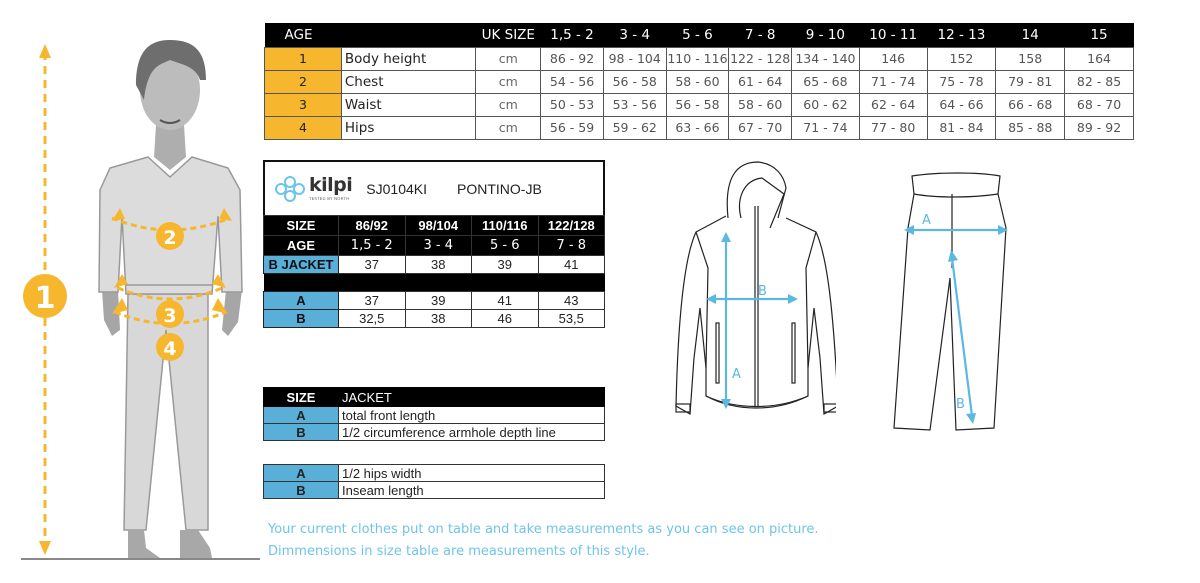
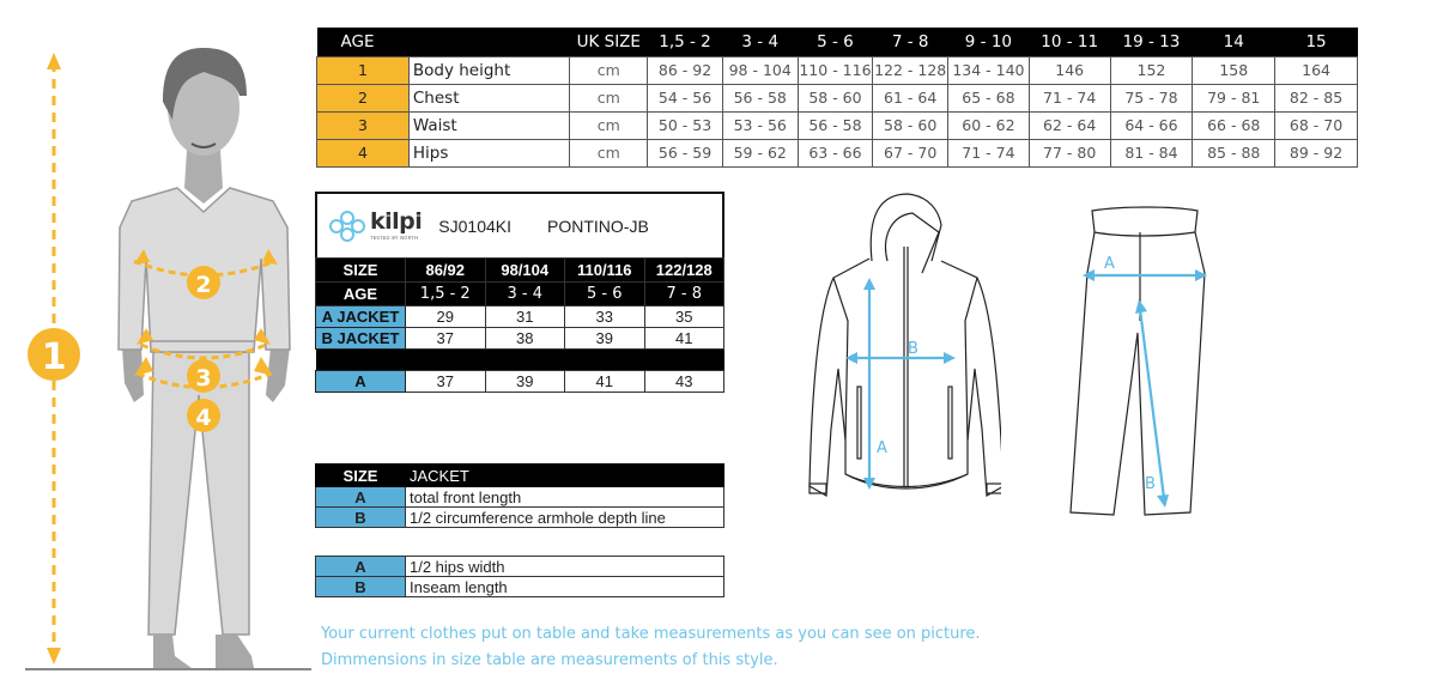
  1
  2
  3
  4
- AGE	UK SIZE	1,5 - 2	3 - 4	5 - 6	7 - 8	9 - 10	10 - 11	12 - 13	14	15
+ AGE	UK SIZE	1,5 - 2	3 - 4	5 - 6	7 - 8	9 - 10	10 - 11	19 - 13	14	15
  1	Body height	cm	86 - 92	98 - 104	110 - 116	122 - 128	134 - 140	146	152	158	164
  2	Chest	cm	54 - 56	56 - 58	58 - 60	61 - 64	65 - 68	71 - 74	75 - 78	79 - 81	82 - 85
  3	Waist	cm	50 - 53	53 - 56	56 - 58	58 - 60	60 - 62	62 - 64	64 - 66	66 - 68	68 - 70
  4	Hips	cm	56 - 59	59 - 62	63 - 66	67 - 70	71 - 74	77 - 80	81 - 84	85 - 88	89 - 92
  kilpi
  SJ0104KI
  PONTINO-JB
  SIZE	86/92	98/104	110/116	122/128
  AGE	1,5 - 2	3 - 4	5 - 6	7 - 8
+ A JACKET	29	31	33	35
  B JACKET	37	38	39	41
  A	37	39	41	43
- B	32,5	38	46	53,5
  SIZE	JACKET
  A	total front length
  B	1/2 circumference armhole depth line
  A	1/2 hips width
  B	Inseam length
  A
  B
  A
  B
  Your current clothes put on table and take measurements as you can see on picture.
  Dimmensions in size table are measurements of this style.
